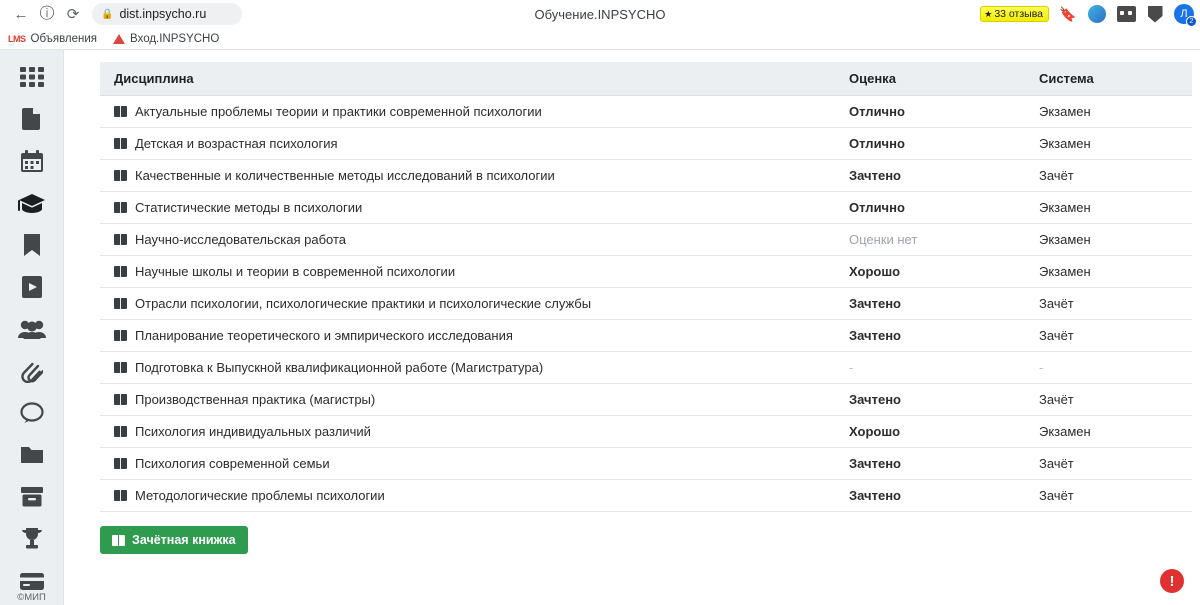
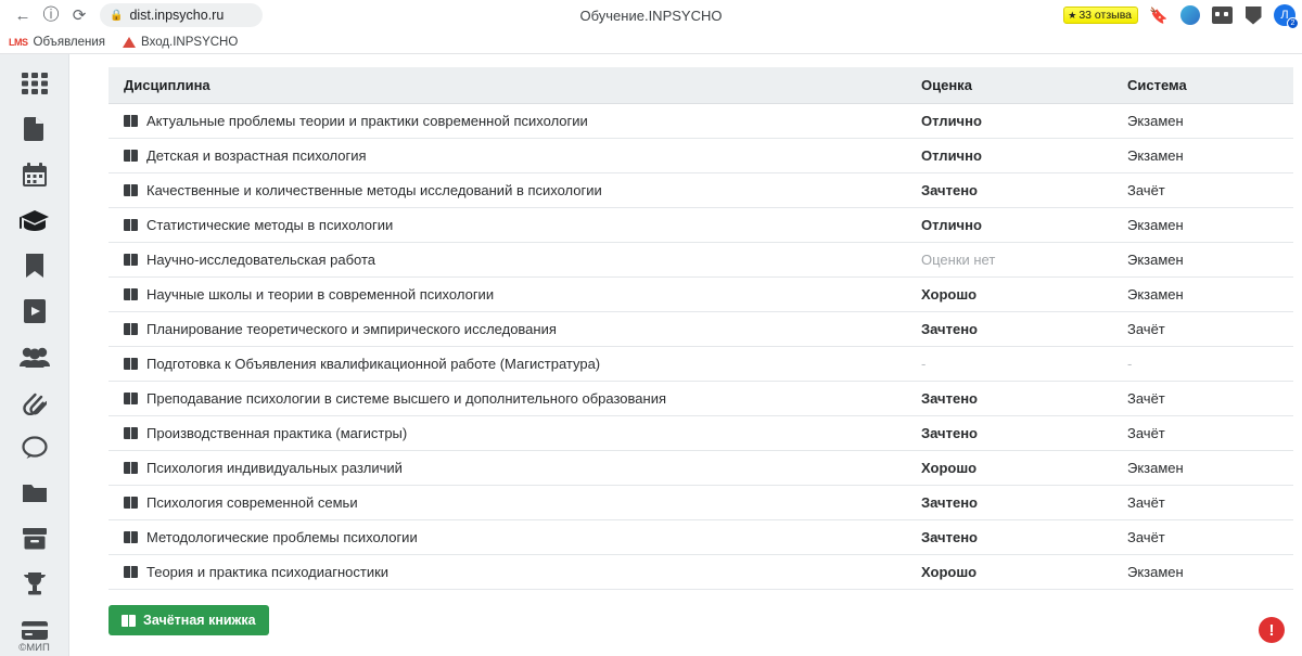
  ←
  ⓘ
  ⟳
  🔒
  dist.inpsycho.ru
  Обучение.INPSYCHO
  ★
  33 отзыва
  🔖
  Л
  LMS
  Объявления
  Вход.INPSYCHO
  ©МИП
  Дисциплина	Оценка	Система
  Актуальные проблемы теории и практики современной психологии	Отлично	Экзамен
  Детская и возрастная психология	Отлично	Экзамен
  Качественные и количественные методы исследований в психологии	Зачтено	Зачёт
  Статистические методы в психологии	Отлично	Экзамен
  Научно-исследовательская работа	Оценки нет	Экзамен
  Научные школы и теории в современной психологии	Хорошо	Экзамен
- Отрасли психологии, психологические практики и психологические службы	Зачтено	Зачёт
  Планирование теоретического и эмпирического исследования	Зачтено	Зачёт
- Подготовка к Выпускной квалификационной работе (Магистратура)	-	-
+ Подготовка к Объявления квалификационной работе (Магистратура)	-	-
+ Преподавание психологии в системе высшего и дополнительного образования	Зачтено	Зачёт
  Производственная практика (магистры)	Зачтено	Зачёт
  Психология индивидуальных различий	Хорошо	Экзамен
  Психология современной семьи	Зачтено	Зачёт
  Методологические проблемы психологии	Зачтено	Зачёт
+ Теория и практика психодиагностики	Хорошо	Экзамен
  Зачётная книжка
  !
